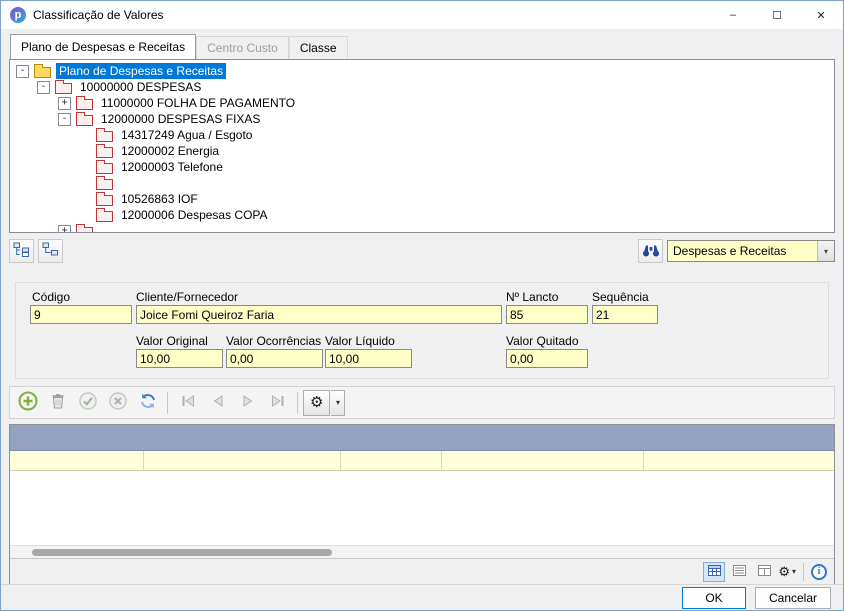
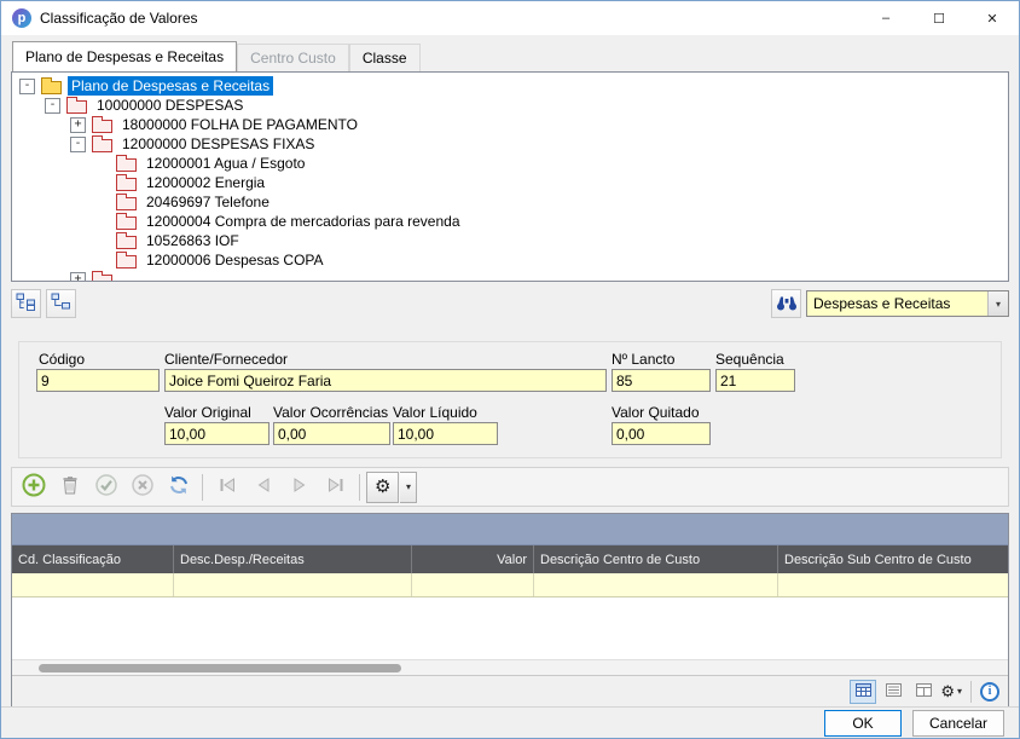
  p
  Classificação de Valores
  –
  ☐
  ✕
  Plano de Despesas e Receitas
  Centro Custo
  Classe
  -
  Plano de Despesas e Receitas
  -
  10000000 DESPESAS
  +
- 11000000 FOLHA DE PAGAMENTO
+ 18000000 FOLHA DE PAGAMENTO
  -
  12000000 DESPESAS FIXAS
- 14317249 Agua / Esgoto
+ 12000001 Agua / Esgoto
  12000002 Energia
- 12000003 Telefone
+ 20469697 Telefone
+ 12000004 Compra de mercadorias para revenda
  10526863 IOF
  12000006 Despesas COPA
  +
  Despesas e Receitas
  ▾
  Código
  9
  Cliente/Fornecedor
  Joice Fomi Queiroz Faria
  Nº Lancto
  85
  Sequência
  21
  Valor Original
  10,00
  Valor Ocorrências
  0,00
  Valor Líquido
  10,00
  Valor Quitado
  0,00
  ⚙
  ▾
+ Cd. Classificação
+ Desc.Desp./Receitas
+ Valor
+ Descrição Centro de Custo
+ Descrição Sub Centro de Custo
  ⚙
  ▾
  i
  OK
  Cancelar
